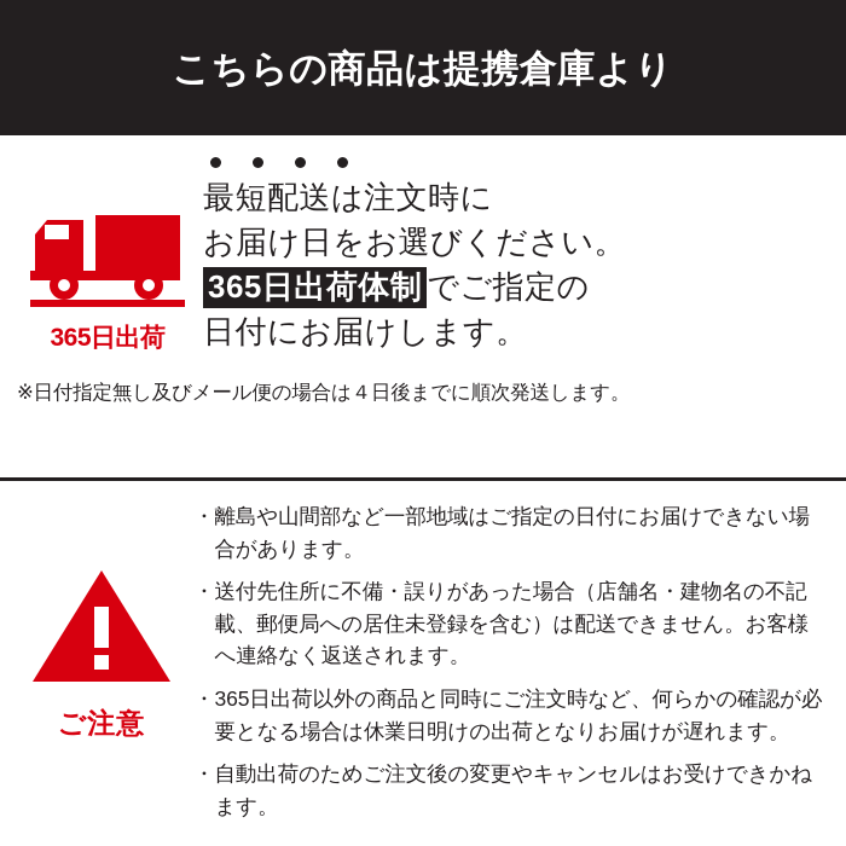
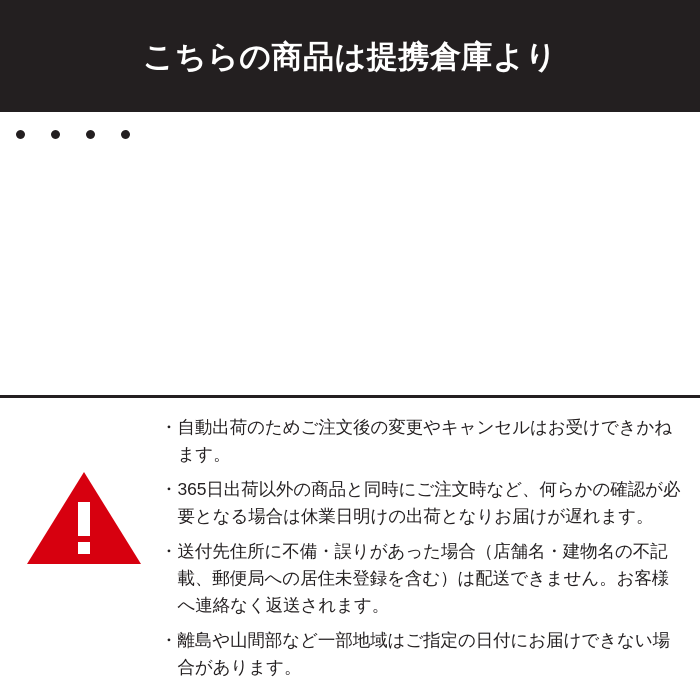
  こちらの商品は提携倉庫より
- 365日出荷
- 最短配送は注文時に
- お届け日をお選びください。
- 365日出荷体制 でご指定の
- 日付にお届けします。
- ※日付指定無し及びメール便の場合は４日後までに順次発送します。
- ご注意
  ・
- 離島や山間部など一部地域はご指定の日付にお届けできない場合があります。
+ 自動出荷のためご注文後の変更やキャンセルはお受けできかねます。
  ・
- 送付先住所に不備・誤りがあった場合（店舗名・建物名の不記載、郵便局への居住未登録を含む）は配送できません。お客様へ連絡なく返送されます。
+ 365日出荷以外の商品と同時にご注文時など、何らかの確認が必要となる場合は休業日明けの出荷となりお届けが遅れます。
  ・
- 365日出荷以外の商品と同時にご注文時など、何らかの確認が必要となる場合は休業日明けの出荷となりお届けが遅れます。
+ 送付先住所に不備・誤りがあった場合（店舗名・建物名の不記載、郵便局への居住未登録を含む）は配送できません。お客様へ連絡なく返送されます。
  ・
- 自動出荷のためご注文後の変更やキャンセルはお受けできかねます。
+ 離島や山間部など一部地域はご指定の日付にお届けできない場合があります。
